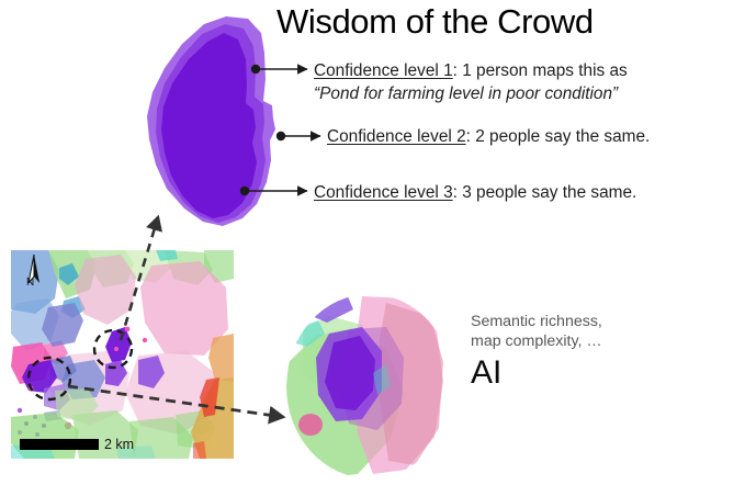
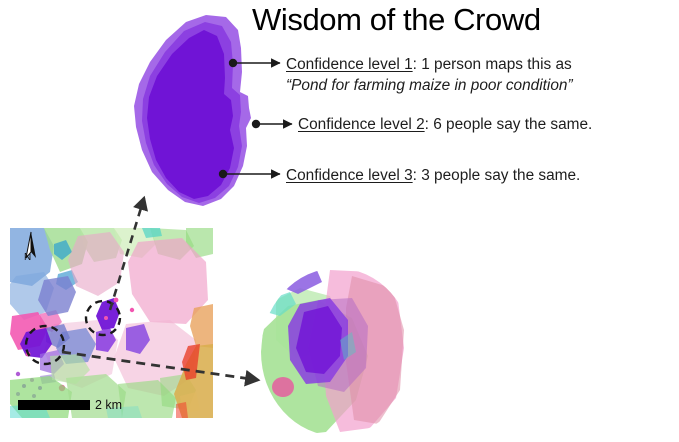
  Wisdom of the Crowd
  Confidence level 1: 1 person maps this as
- “Pond for farming level in poor condition”
+ “Pond for farming maize in poor condition”
- Confidence level 2: 2 people say the same.
+ Confidence level 2: 6 people say the same.
  Confidence level 3: 3 people say the same.
  N
  2 km
- Semantic richness,
- map complexity, …
- AI
